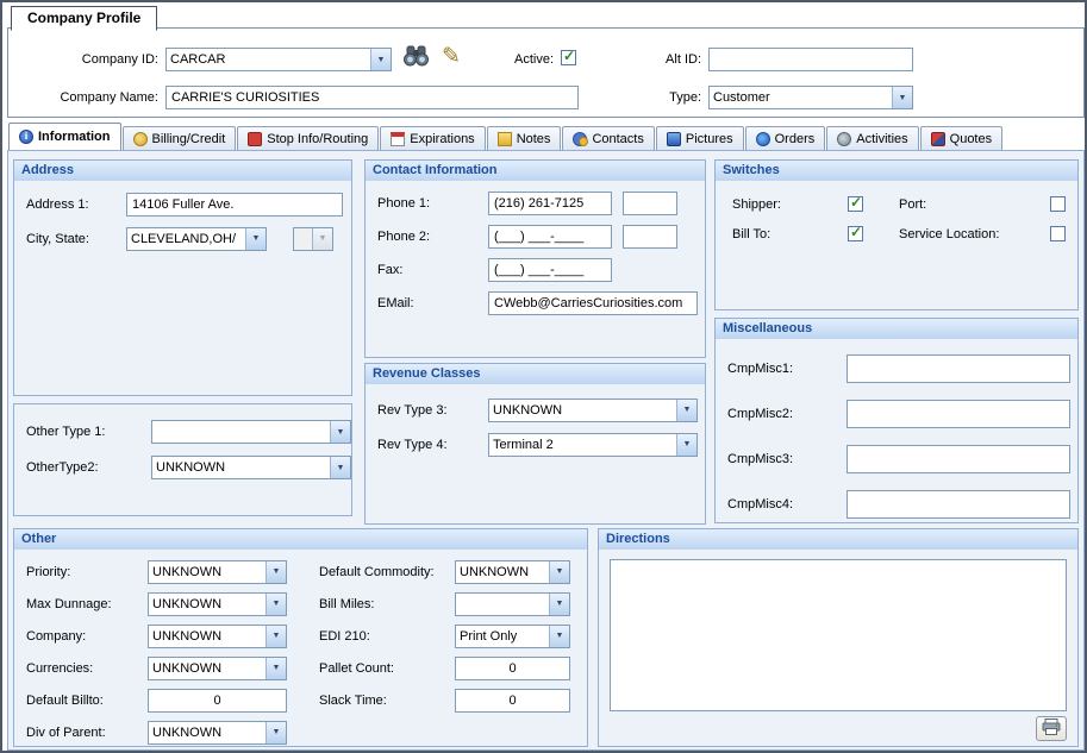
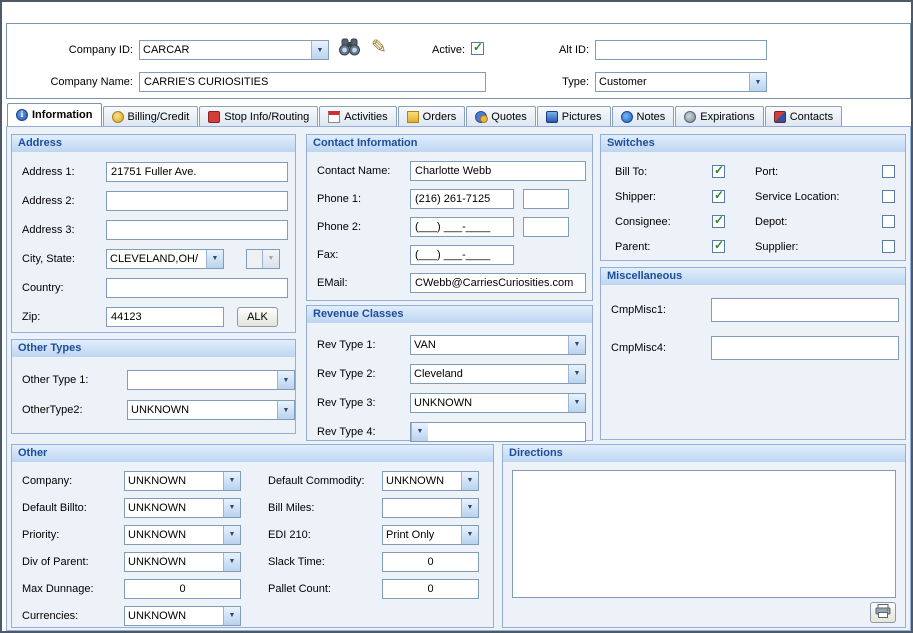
- Company Profile
  Company ID:
  CARCAR
  ✎
  Active:
  Alt ID:
  Company Name:
  CARRIE'S CURIOSITIES
  Type:
  Customer
  Information
  Billing/Credit
  Stop Info/Routing
- Expirations
+ Activities
- Notes
+ Orders
- Contacts
+ Quotes
  Pictures
- Orders
+ Notes
- Activities
+ Expirations
- Quotes
+ Contacts
  Address
  Address 1:
- 14106 Fuller Ave.
+ 21751 Fuller Ave.
+ Address 2:
+ Address 3:
  City, State:
  CLEVELAND,OH/
+ Country:
+ Zip:
+ 44123
+ ALK
+ Other Types
  Other Type 1:
  OtherType2:
  UNKNOWN
  Contact Information
+ Contact Name:
+ Charlotte Webb
  Phone 1:
  (216) 261-7125
  Phone 2:
  (___) ___-____
  Fax:
  (___) ___-____
  EMail:
  CWebb@CarriesCuriosities.com
  Revenue Classes
+ Rev Type 1:
+ VAN
+ Rev Type 2:
+ Cleveland
  Rev Type 3:
  UNKNOWN
  Rev Type 4:
- Terminal 2
  Switches
- Shipper:
+ Bill To:
  Port:
- Bill To:
+ Shipper:
  Service Location:
+ Consignee:
+ Depot:
+ Parent:
+ Supplier:
  Miscellaneous
  CmpMisc1:
- CmpMisc2:
- CmpMisc3:
  CmpMisc4:
  Other
- Priority:
+ Company:
  UNKNOWN
- Max Dunnage:
+ Default Billto:
  UNKNOWN
- Company:
+ Priority:
  UNKNOWN
- Currencies:
+ Div of Parent:
  UNKNOWN
- Default Billto:
+ Max Dunnage:
  0
- Div of Parent:
+ Currencies:
  UNKNOWN
  Default Commodity:
  UNKNOWN
  Bill Miles:
  EDI 210:
  Print Only
- Pallet Count:
+ Slack Time:
  0
- Slack Time:
+ Pallet Count:
  0
  Directions
